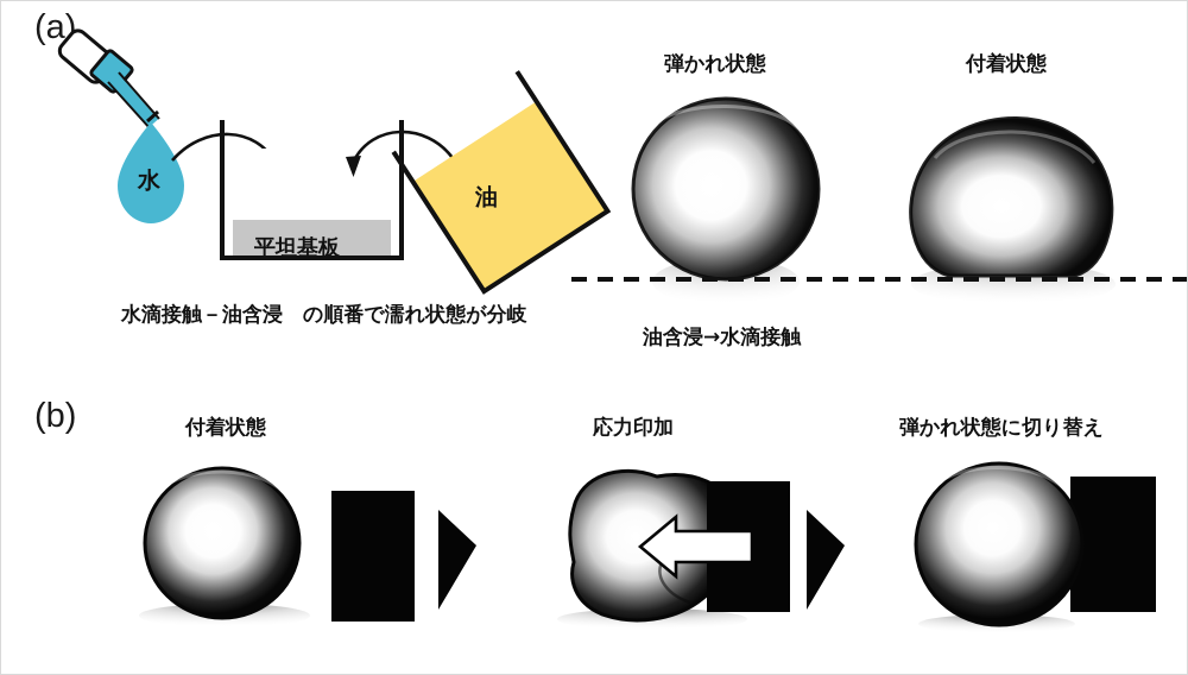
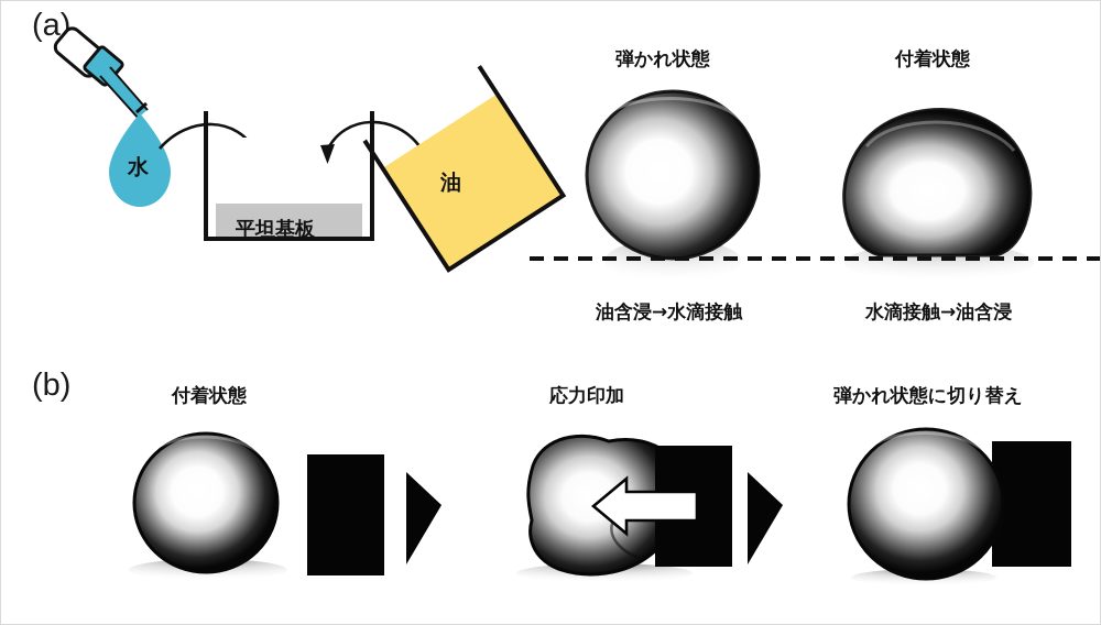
  (a)
  平坦基板
  油
  水
- 水滴接触－油含浸 の順番で濡れ状態が分岐
  弾かれ状態
  付着状態
  油含浸→水滴接触
+ 水滴接触→油含浸
  (b)
  付着状態
  応力印加
  弾かれ状態に切り替え
